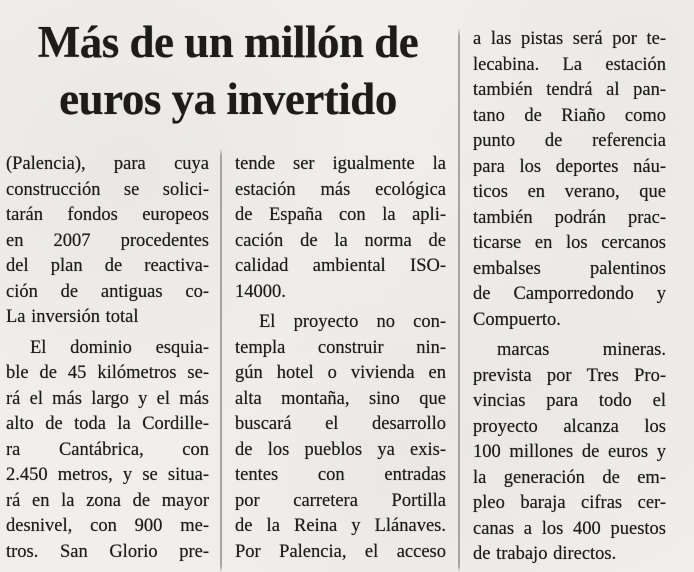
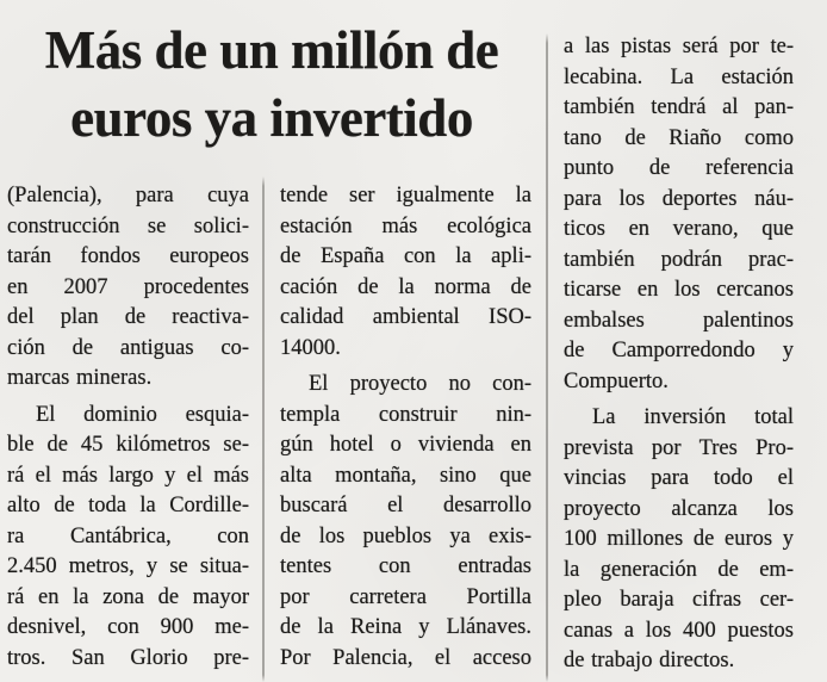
  Más de un millón de
  euros ya invertido
  (Palencia), para cuya
  construcción se solici-
  tarán fondos europeos
  en 2007 procedentes
  del plan de reactiva-
  ción de antiguas co-
- La inversión total
+ marcas mineras.
  El dominio esquia-
  ble de 45 kilómetros se-
  rá el más largo y el más
  alto de toda la Cordille-
  ra Cantábrica, con
  2.450 metros, y se situa-
  rá en la zona de mayor
  desnivel, con 900 me-
  tros. San Glorio pre-
  tende ser igualmente la
  estación más ecológica
  de España con la apli-
  cación de la norma de
  calidad ambiental ISO-
  14000.
  El proyecto no con-
  templa construir nin-
  gún hotel o vivienda en
  alta montaña, sino que
  buscará el desarrollo
  de los pueblos ya exis-
  tentes con entradas
  por carretera Portilla
  de la Reina y Llánaves.
  Por Palencia, el acceso
  a las pistas será por te-
  lecabina. La estación
  también tendrá al pan-
  tano de Riaño como
  punto de referencia
  para los deportes náu-
  ticos en verano, que
  también podrán prac-
  ticarse en los cercanos
  embalses palentinos
  de Camporredondo y
  Compuerto.
- marcas mineras.
+ La inversión total
  prevista por Tres Pro-
  vincias para todo el
  proyecto alcanza los
  100 millones de euros y
  la generación de em-
  pleo baraja cifras cer-
  canas a los 400 puestos
  de trabajo directos.
